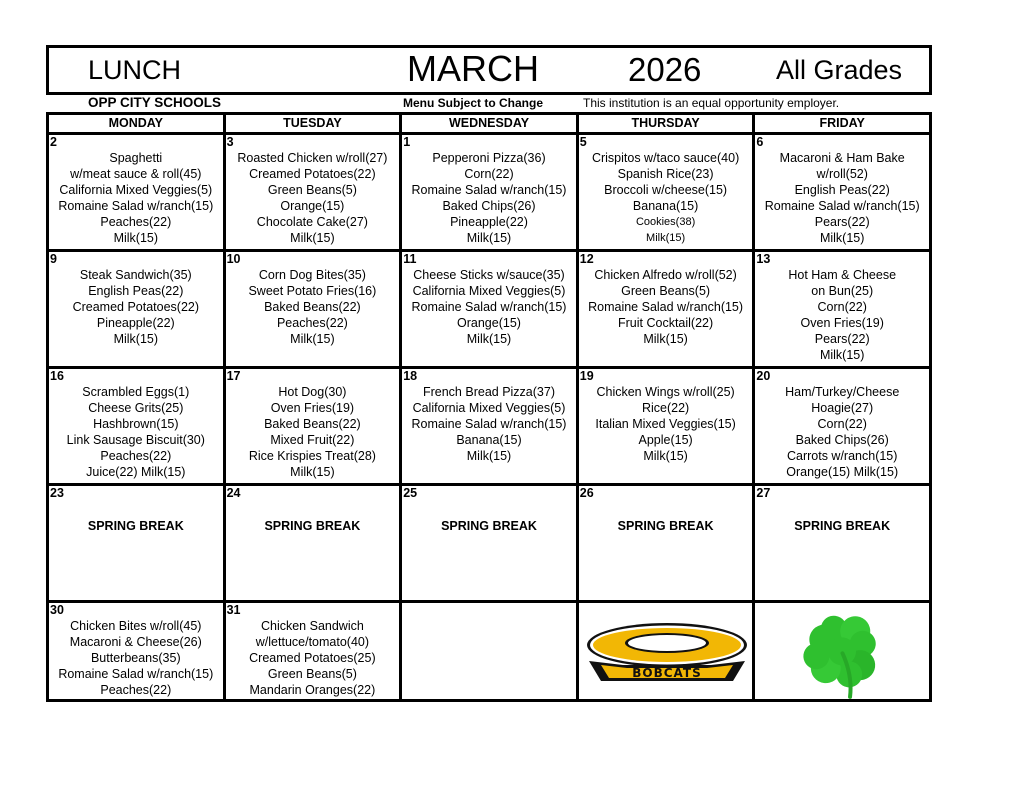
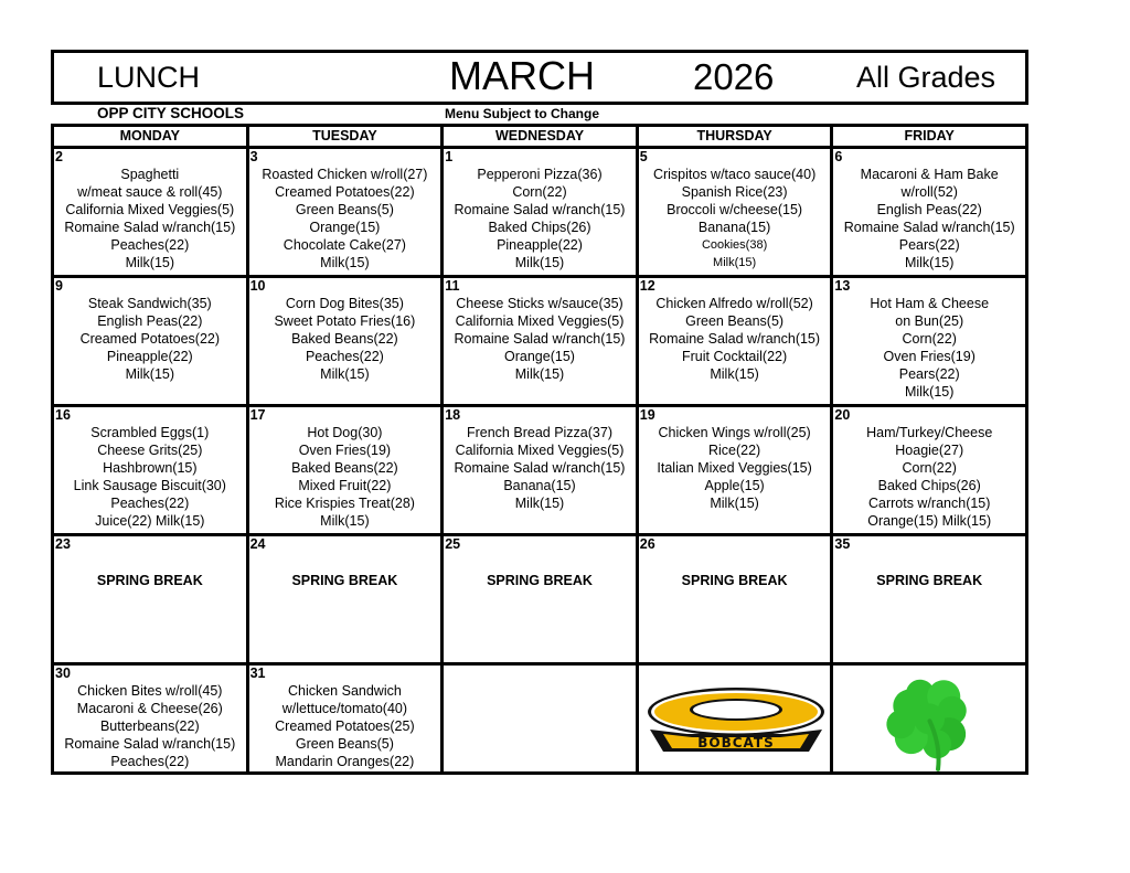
  LUNCH
  MARCH
  2026
  All Grades
  OPP CITY SCHOOLS
  Menu Subject to Change
- This institution is an equal opportunity employer.
  MONDAY
  TUESDAY
  WEDNESDAY
  THURSDAY
  FRIDAY
  2
  Spaghetti
  w/meat sauce & roll(45)
  California Mixed Veggies(5)
  Romaine Salad w/ranch(15)
  Peaches(22)
  Milk(15)
  3
  Roasted Chicken w/roll(27)
  Creamed Potatoes(22)
  Green Beans(5)
  Orange(15)
  Chocolate Cake(27)
  Milk(15)
  1
  Pepperoni Pizza(36)
  Corn(22)
  Romaine Salad w/ranch(15)
  Baked Chips(26)
  Pineapple(22)
  Milk(15)
  5
  Crispitos w/taco sauce(40)
  Spanish Rice(23)
  Broccoli w/cheese(15)
  Banana(15)
  Cookies(38)
  Milk(15)
  6
  Macaroni & Ham Bake
  w/roll(52)
  English Peas(22)
  Romaine Salad w/ranch(15)
  Pears(22)
  Milk(15)
  9
  Steak Sandwich(35)
  English Peas(22)
  Creamed Potatoes(22)
  Pineapple(22)
  Milk(15)
  10
  Corn Dog Bites(35)
  Sweet Potato Fries(16)
  Baked Beans(22)
  Peaches(22)
  Milk(15)
  11
  Cheese Sticks w/sauce(35)
  California Mixed Veggies(5)
  Romaine Salad w/ranch(15)
  Orange(15)
  Milk(15)
  12
  Chicken Alfredo w/roll(52)
  Green Beans(5)
  Romaine Salad w/ranch(15)
  Fruit Cocktail(22)
  Milk(15)
  13
  Hot Ham & Cheese
  on Bun(25)
  Corn(22)
  Oven Fries(19)
  Pears(22)
  Milk(15)
  16
  Scrambled Eggs(1)
  Cheese Grits(25)
  Hashbrown(15)
  Link Sausage Biscuit(30)
  Peaches(22)
  Juice(22) Milk(15)
  17
  Hot Dog(30)
  Oven Fries(19)
  Baked Beans(22)
  Mixed Fruit(22)
  Rice Krispies Treat(28)
  Milk(15)
  18
  French Bread Pizza(37)
  California Mixed Veggies(5)
  Romaine Salad w/ranch(15)
  Banana(15)
  Milk(15)
  19
  Chicken Wings w/roll(25)
  Rice(22)
  Italian Mixed Veggies(15)
  Apple(15)
  Milk(15)
  20
  Ham/Turkey/Cheese
  Hoagie(27)
  Corn(22)
  Baked Chips(26)
  Carrots w/ranch(15)
  Orange(15) Milk(15)
  23
  SPRING BREAK
  24
  SPRING BREAK
  25
  SPRING BREAK
  26
  SPRING BREAK
- 27
+ 35
  SPRING BREAK
  30
  Chicken Bites w/roll(45)
  Macaroni & Cheese(26)
- Butterbeans(35)
+ Butterbeans(22)
  Romaine Salad w/ranch(15)
  Peaches(22)
  31
  Chicken Sandwich
  w/lettuce/tomato(40)
  Creamed Potatoes(25)
  Green Beans(5)
  Mandarin Oranges(22)
  BOBCATS
